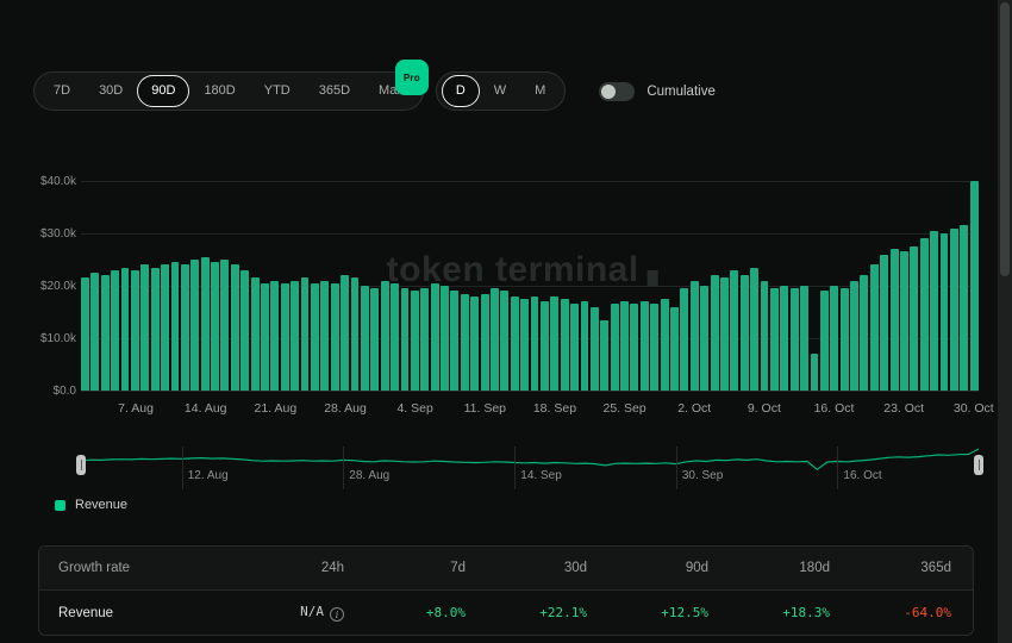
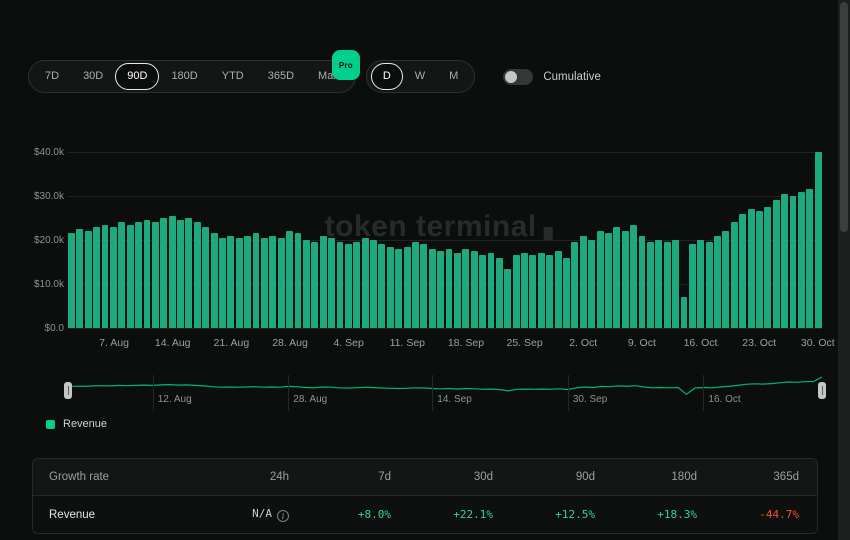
  7D
  30D
  90D
  180D
  YTD
  365D
  Pro
  D
  W
  M
  Cumulative
  token terminal
  $40.0k
  $30.0k
  $20.0k
  $10.0k
  $0.0
  7. Aug
  14. Aug
  21. Aug
  28. Aug
  4. Sep
  11. Sep
  18. Sep
  25. Sep
  2. Oct
  9. Oct
  16. Oct
  23. Oct
  30. Oct
  12. Aug
  28. Aug
  14. Sep
  30. Sep
  16. Oct
  Revenue
  Growth rate
  24h
  7d
  30d
  90d
  180d
  365d
  Revenue
  N/A i
  +8.0%
  +22.1%
  +12.5%
  +18.3%
- -64.0%
+ -44.7%
